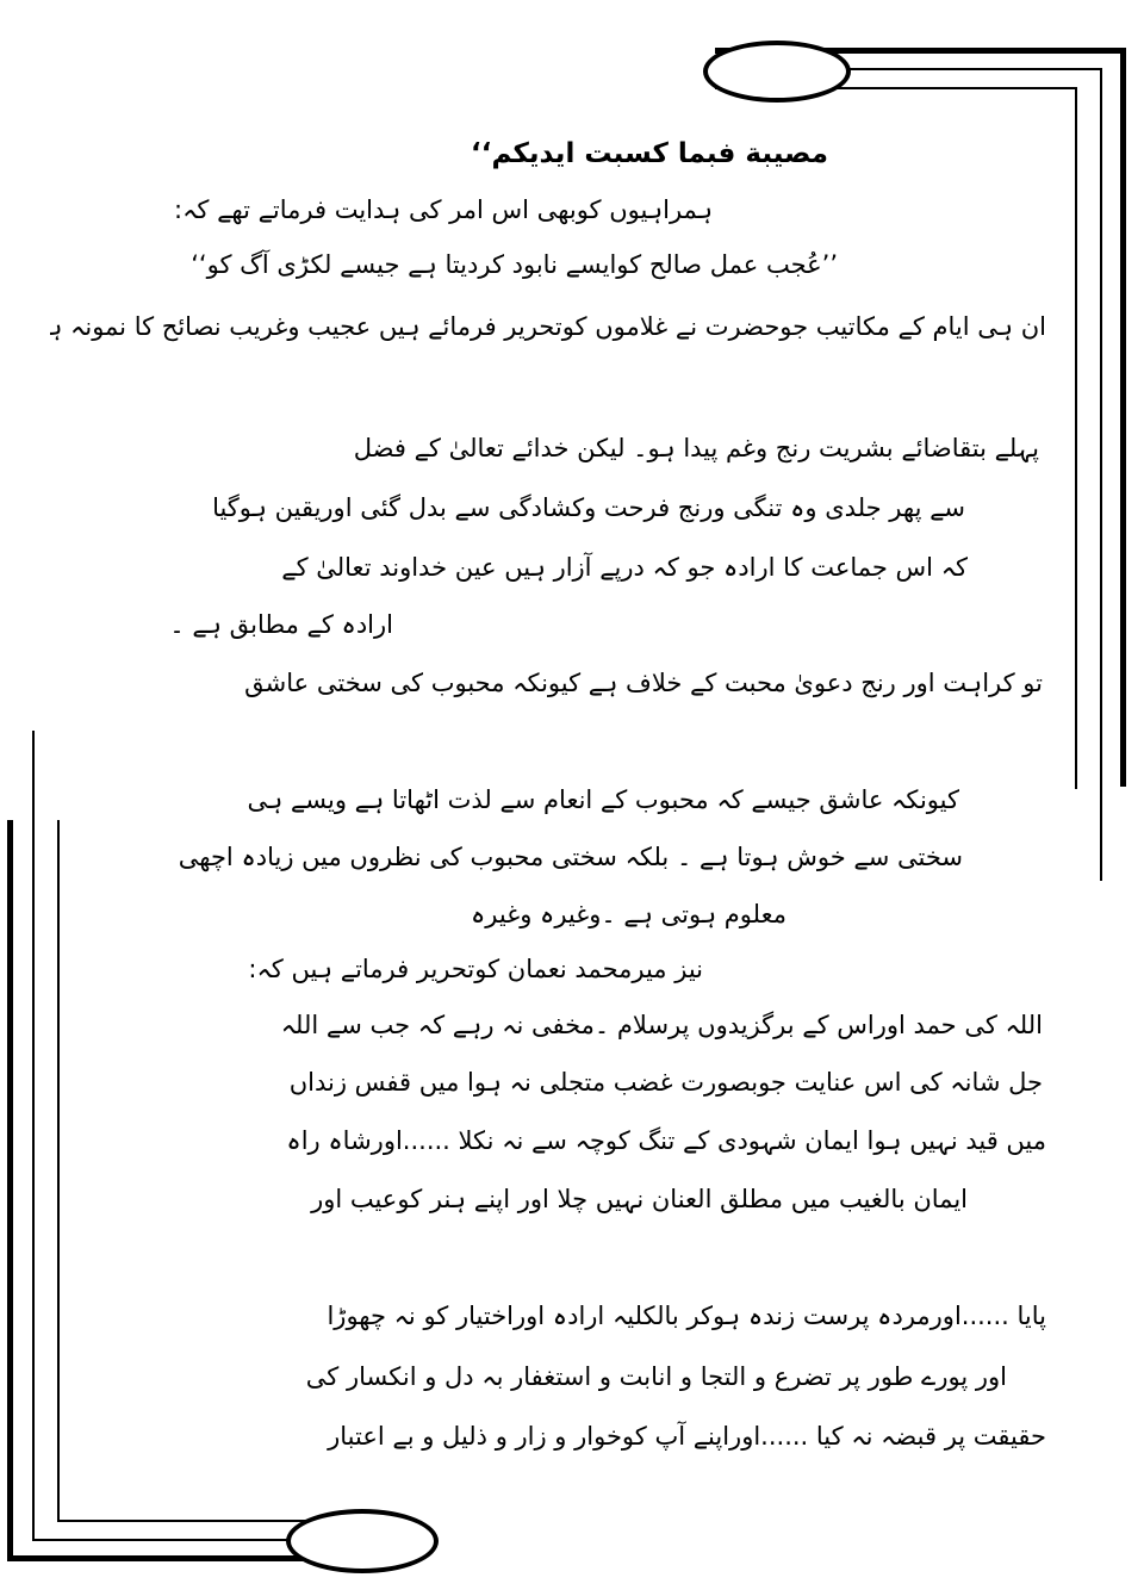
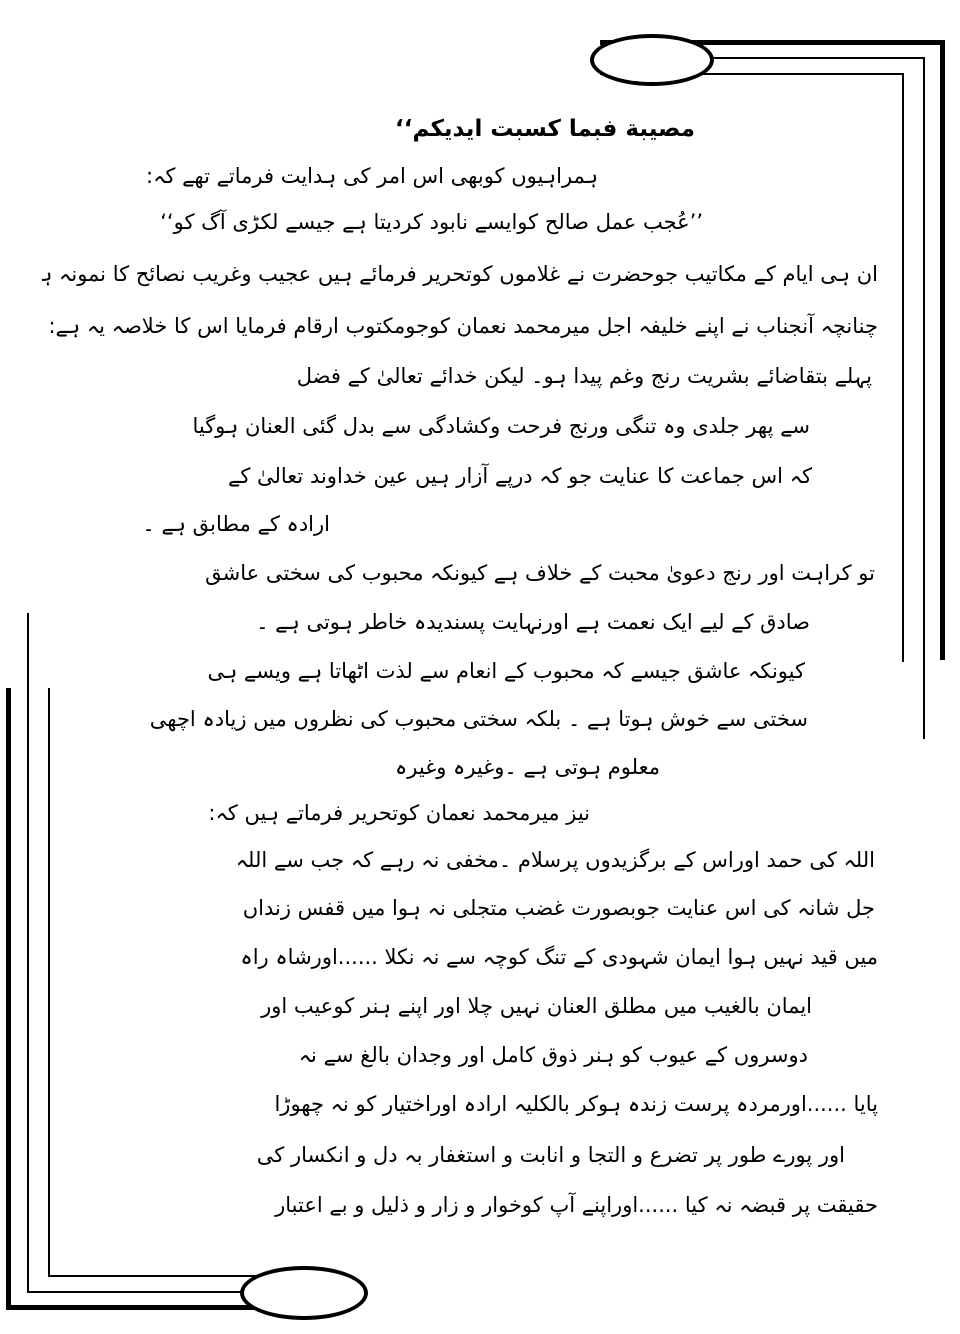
  مصیبة فبما کسبت ایدیکم‘‘
  ہمراہیوں کوبھی اس امر کی ہدایت فرماتے تھے کہ:
  ’’عُجب عمل صالح کوایسے نابود کردیتا ہے جیسے لکڑی آگ کو‘‘
  ان ہی ایام کے مکاتیب جوحضرت نے غلاموں کوتحریر فرمائے ہیں عجیب وغریب نصائح کا نمونہ ہ
+ چنانچہ آنجناب نے اپنے خلیفہ اجل میرمحمد نعمان کوجومکتوب ارقام فرمایا اس کا خلاصہ یہ ہے:
  پہلے بتقاضائے بشریت رنج وغم پیدا ہو۔ لیکن خدائے تعالیٰ کے فضل
- سے پھر جلدی وہ تنگی ورنج فرحت وکشادگی سے بدل گئی اوریقین ہوگیا
+ سے پھر جلدی وہ تنگی ورنج فرحت وکشادگی سے بدل گئی العنان ہوگیا
- کہ اس جماعت کا ارادہ جو کہ درپے آزار ہیں عین خداوند تعالیٰ کے
+ کہ اس جماعت کا عنایت جو کہ درپے آزار ہیں عین خداوند تعالیٰ کے
  ارادہ کے مطابق ہے ۔
  تو کراہت اور رنج دعویٰ محبت کے خلاف ہے کیونکہ محبوب کی سختی عاشق
+ صادق کے لیے ایک نعمت ہے اورنہایت پسندیدہ خاطر ہوتی ہے ۔
  کیونکہ عاشق جیسے کہ محبوب کے انعام سے لذت اٹھاتا ہے ویسے ہی
  سختی سے خوش ہوتا ہے ۔ بلکہ سختی محبوب کی نظروں میں زیادہ اچھی
  معلوم ہوتی ہے ۔وغیرہ وغیرہ
  نیز میرمحمد نعمان کوتحریر فرماتے ہیں کہ:
  اللہ کی حمد اوراس کے برگزیدوں پرسلام ۔مخفی نہ رہے کہ جب سے اللہ
  جل شانہ کی اس عنایت جوبصورت غضب متجلی نہ ہوا میں قفس زنداں
  میں قید نہیں ہوا ایمان شہودی کے تنگ کوچہ سے نہ نکلا ......اورشاہ راہ
  ایمان بالغیب میں مطلق العنان نہیں چلا اور اپنے ہنر کوعیب اور
+ دوسروں کے عیوب کو ہنر ذوق کامل اور وجدان بالغ سے نہ
  پایا ......اورمردہ پرست زندہ ہوکر بالکلیہ ارادہ اوراختیار کو نہ چھوڑا
  اور پورے طور پر تضرع و التجا و انابت و استغفار بہ دل و انکسار کی
  حقیقت پر قبضہ نہ کیا ......اوراپنے آپ کوخوار و زار و ذلیل و بے اعتبار
